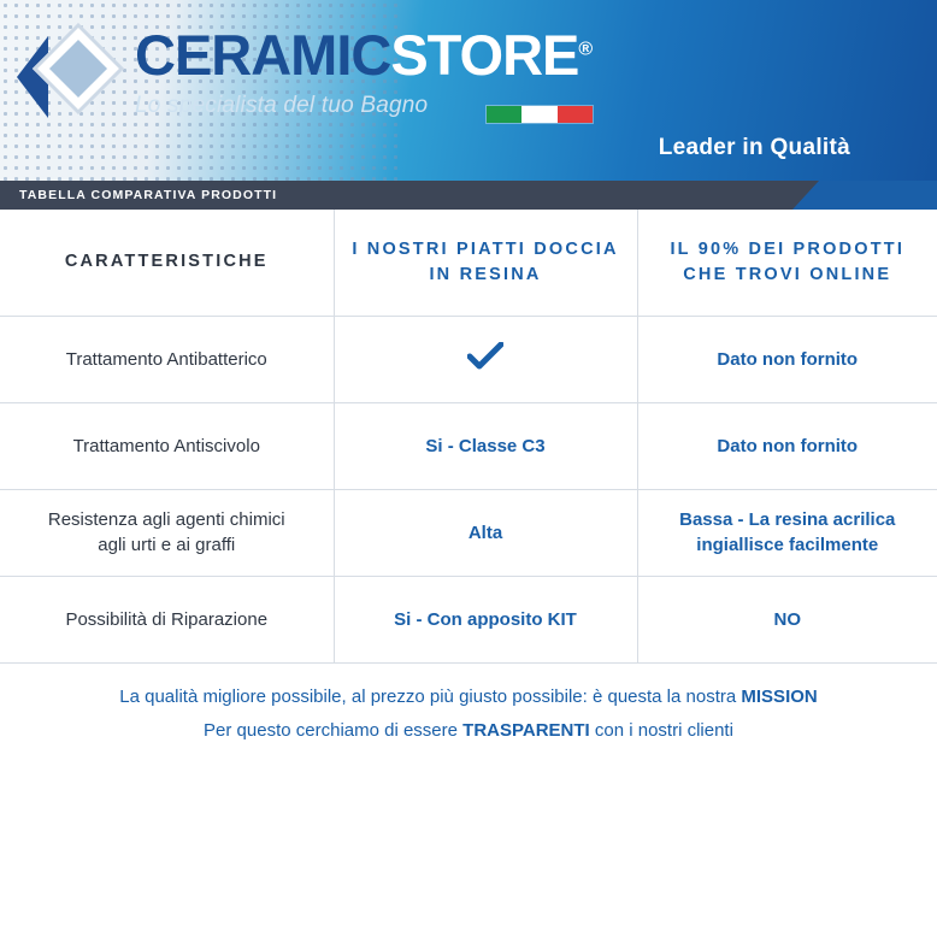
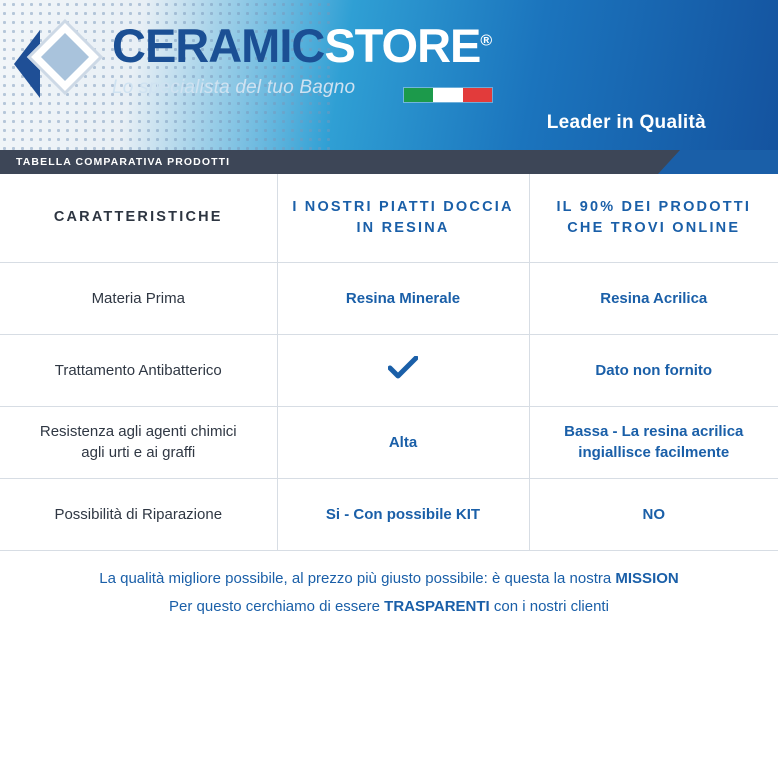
  CERAMICSTORE®
  Lo specialista del tuo Bagno
  Leader in Qualità
  TABELLA COMPARATIVA PRODOTTI
  CARATTERISTICHE	I NOSTRI PIATTI DOCCIA IN RESINA	IL 90% DEI PRODOTTI CHE TROVI ONLINE
+ Materia Prima	Resina Minerale	Resina Acrilica
  Trattamento Antibatterico		Dato non fornito
- Trattamento Antiscivolo	Si - Classe C3	Dato non fornito
  Resistenza agli agenti chimici agli urti e ai graffi	Alta	Bassa - La resina acrilica ingiallisce facilmente
- Possibilità di Riparazione	Si - Con apposito KIT	NO
+ Possibilità di Riparazione	Si - Con possibile KIT	NO
  La qualità migliore possibile, al prezzo più giusto possibile: è questa la nostra MISSION
  Per questo cerchiamo di essere TRASPARENTI con i nostri clienti
